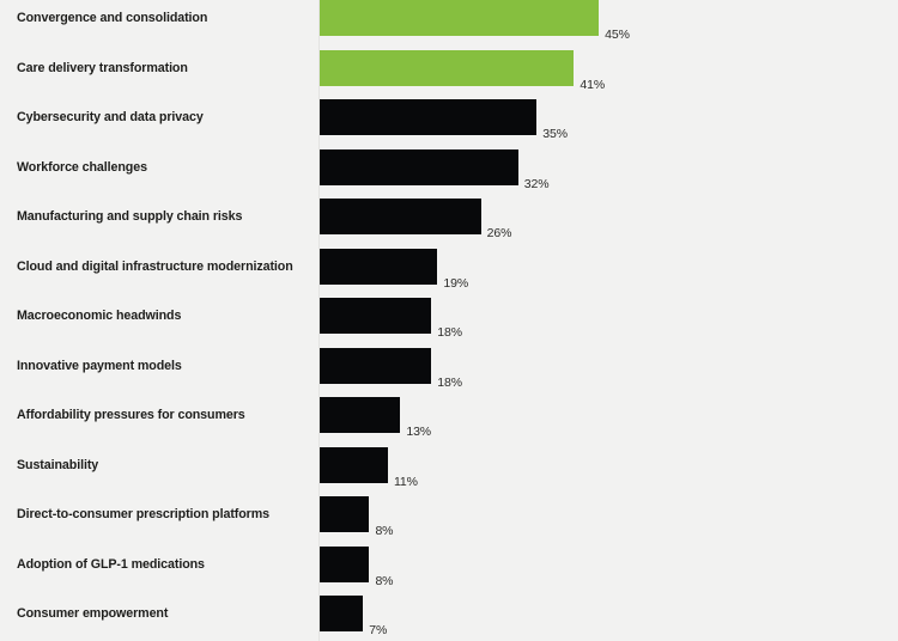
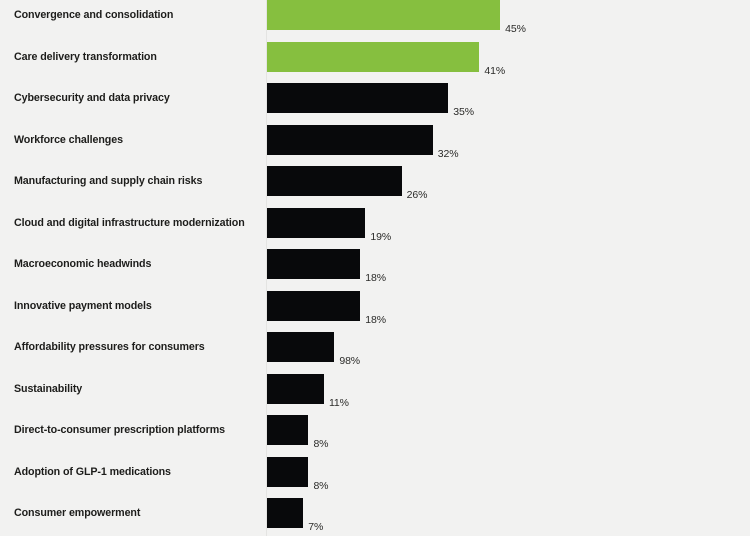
  Convergence and consolidation
  45%
  Care delivery transformation
  41%
  Cybersecurity and data privacy
  35%
  Workforce challenges
  32%
  Manufacturing and supply chain risks
  26%
  Cloud and digital infrastructure modernization
  19%
  Macroeconomic headwinds
  18%
  Innovative payment models
  18%
  Affordability pressures for consumers
- 13%
+ 98%
  Sustainability
  11%
  Direct-to-consumer prescription platforms
  8%
  Adoption of GLP-1 medications
  8%
  Consumer empowerment
  7%
